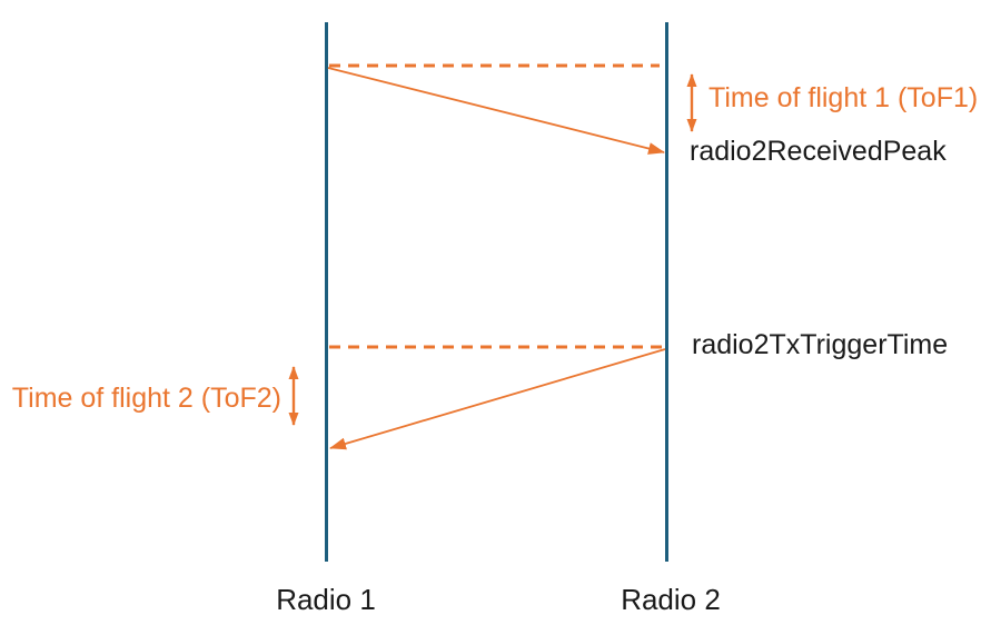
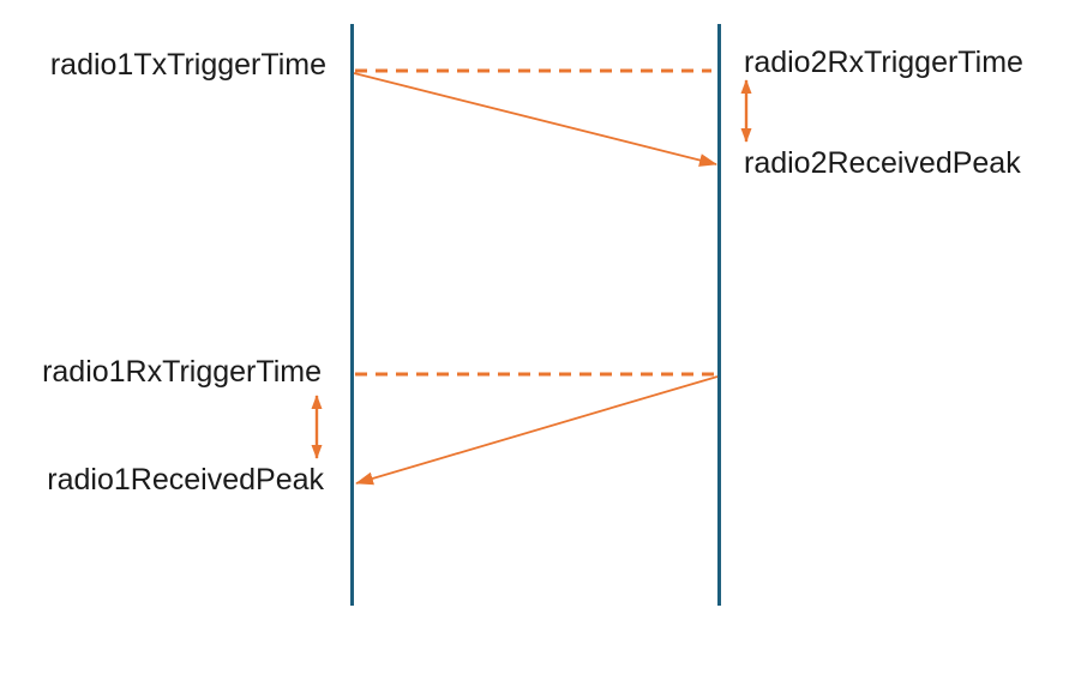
+ radio1TxTriggerTime
+ radio1RxTriggerTime
+ radio1ReceivedPeak
+ radio2RxTriggerTime
  radio2ReceivedPeak
- radio2TxTriggerTime
- Time of flight 1 (ToF1)
- Time of flight 2 (ToF2)
- Radio 1
- Radio 2
